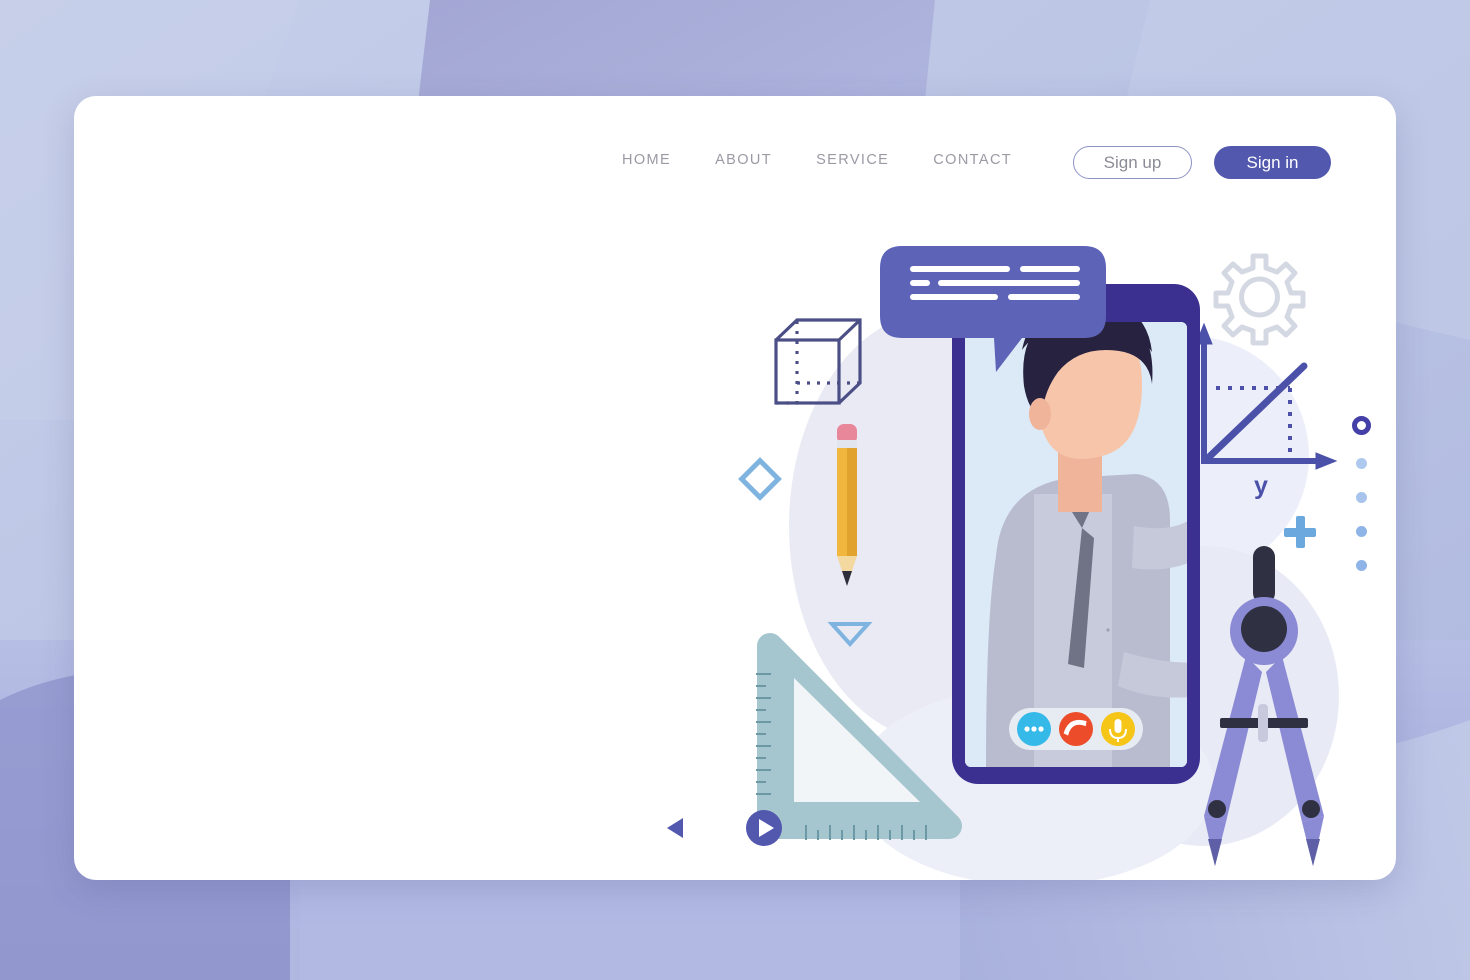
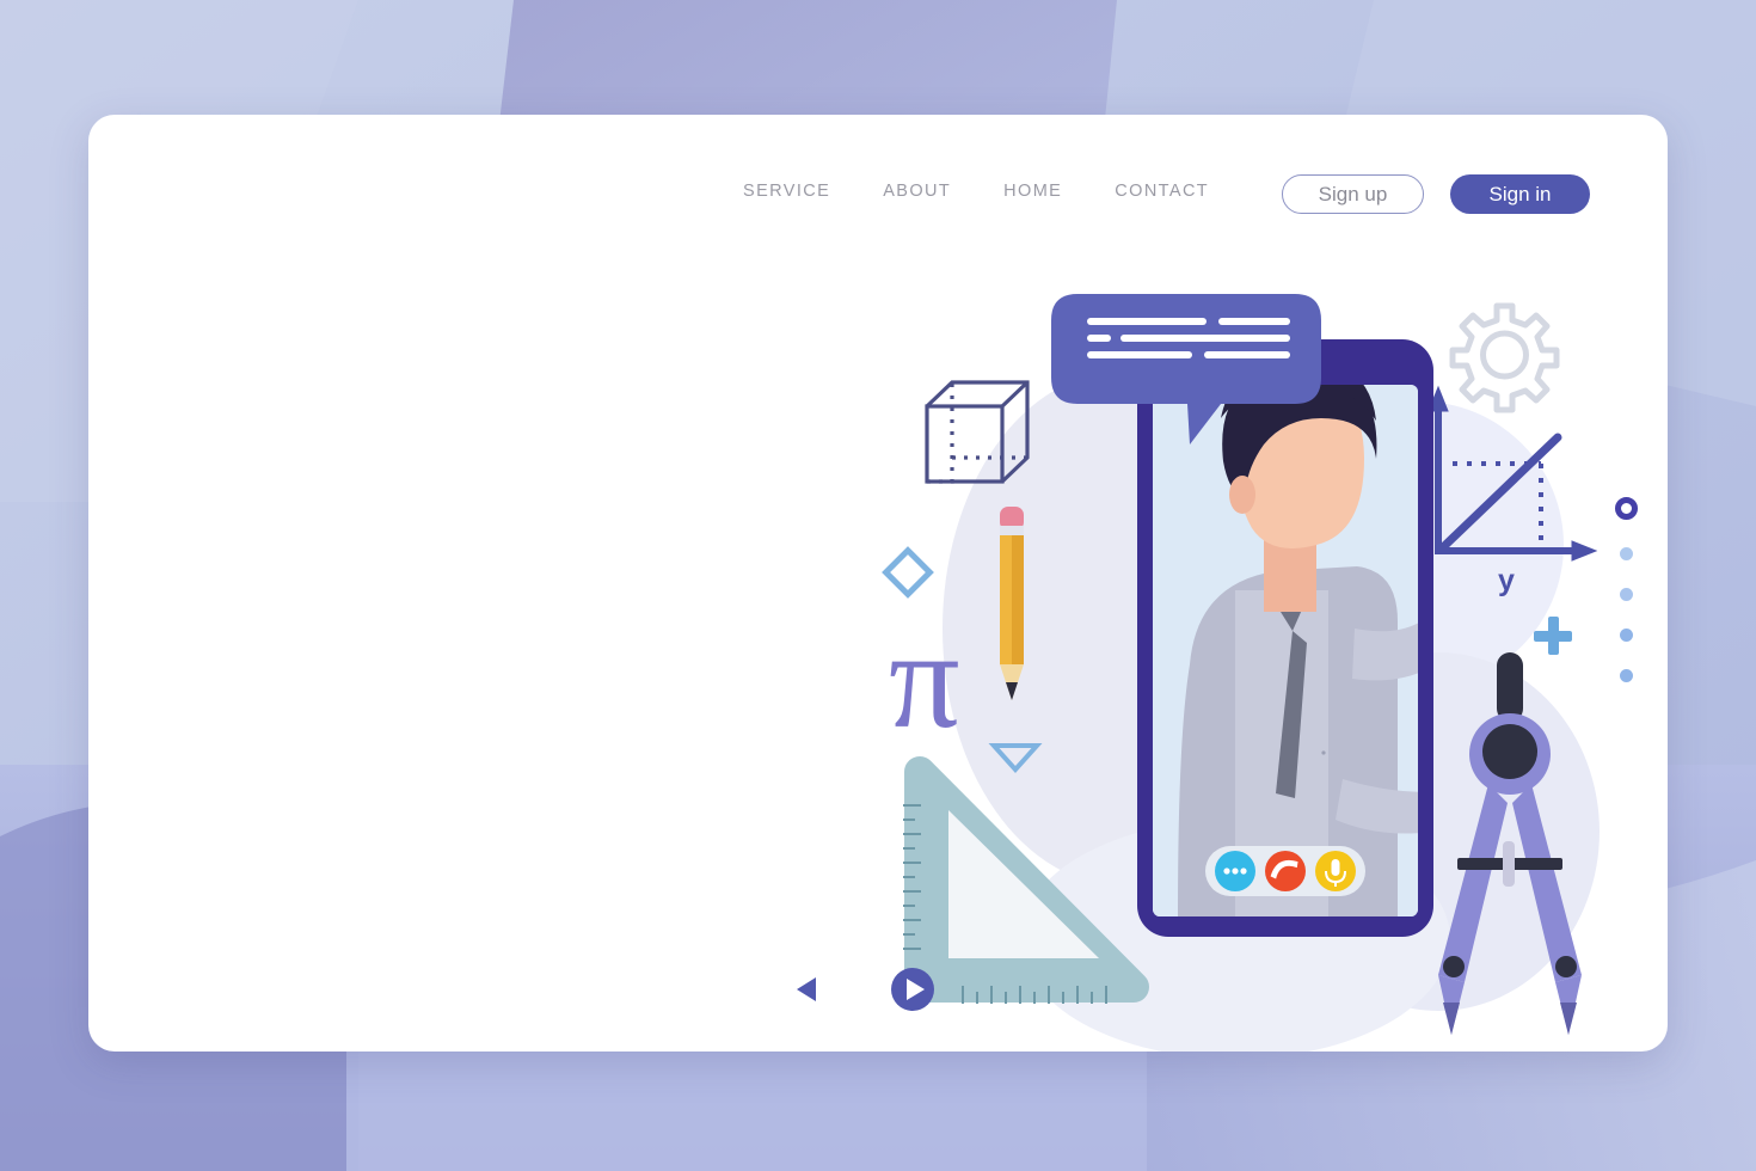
- HOME
+ SERVICE
  ABOUT
- SERVICE
+ HOME
  CONTACT
  Sign up
  Sign in
+ π
  y
